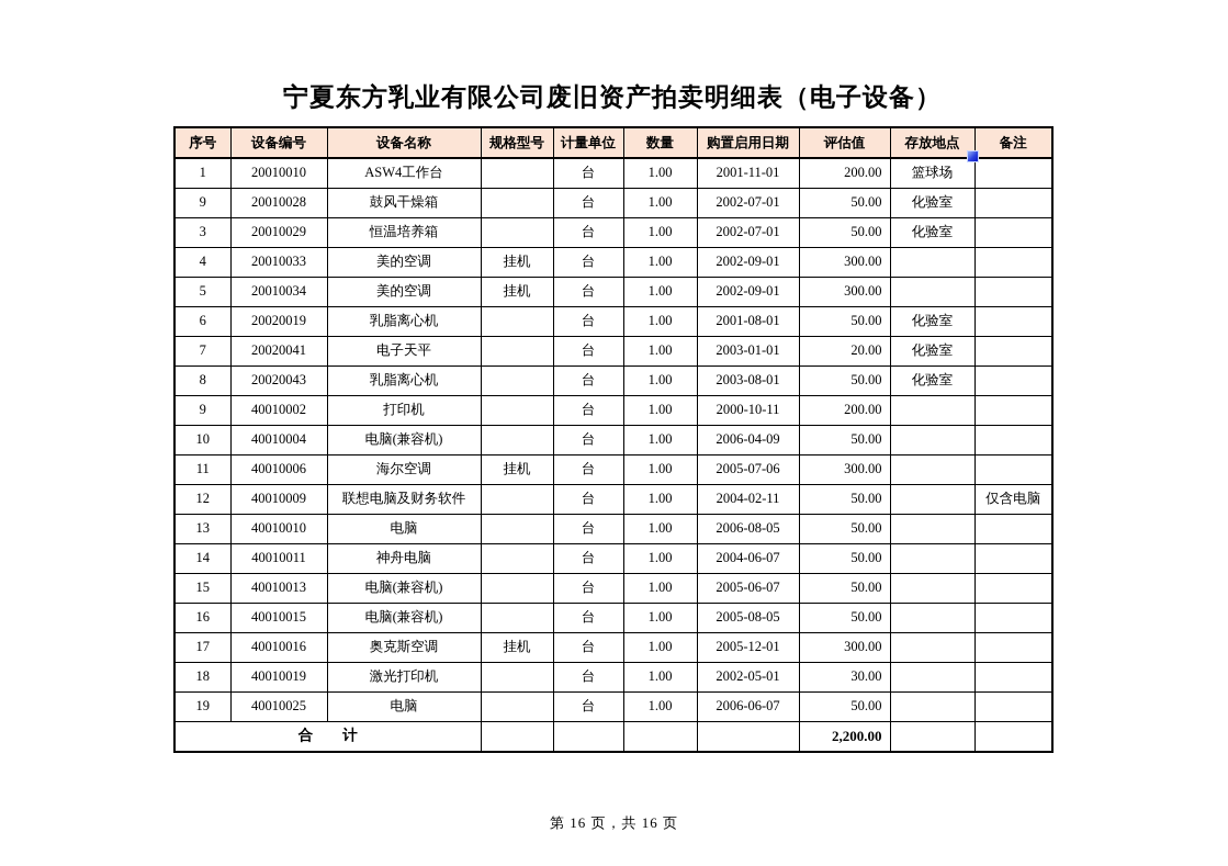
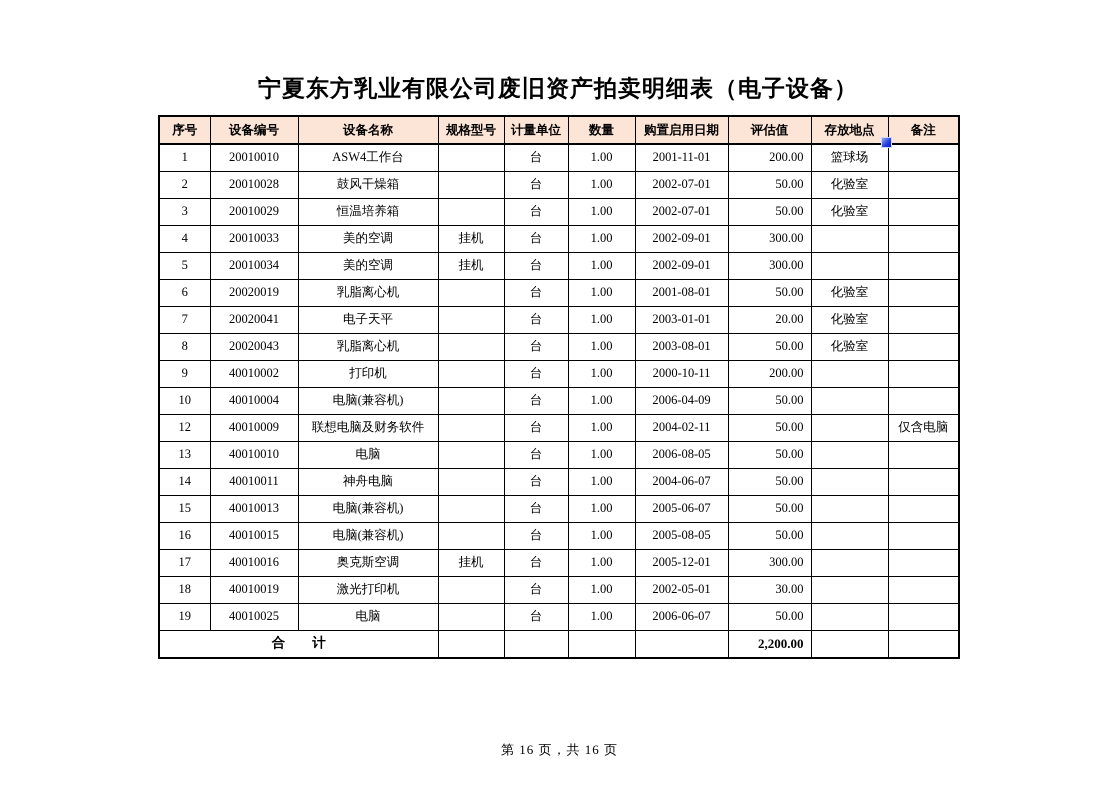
  宁夏东方乳业有限公司废旧资产拍卖明细表（电子设备）
  序号	设备编号	设备名称	规格型号	计量单位	数量	购置启用日期	评估值	存放地点	备注
  1	20010010	ASW4工作台		台	1.00	2001-11-01	200.00	篮球场
- 9	20010028	鼓风干燥箱		台	1.00	2002-07-01	50.00	化验室
+ 2	20010028	鼓风干燥箱		台	1.00	2002-07-01	50.00	化验室
  3	20010029	恒温培养箱		台	1.00	2002-07-01	50.00	化验室
  4	20010033	美的空调	挂机	台	1.00	2002-09-01	300.00
  5	20010034	美的空调	挂机	台	1.00	2002-09-01	300.00
  6	20020019	乳脂离心机		台	1.00	2001-08-01	50.00	化验室
  7	20020041	电子天平		台	1.00	2003-01-01	20.00	化验室
  8	20020043	乳脂离心机		台	1.00	2003-08-01	50.00	化验室
  9	40010002	打印机		台	1.00	2000-10-11	200.00
  10	40010004	电脑(兼容机)		台	1.00	2006-04-09	50.00
- 11	40010006	海尔空调	挂机	台	1.00	2005-07-06	300.00
  12	40010009	联想电脑及财务软件		台	1.00	2004-02-11	50.00		仅含电脑
  13	40010010	电脑		台	1.00	2006-08-05	50.00
  14	40010011	神舟电脑		台	1.00	2004-06-07	50.00
  15	40010013	电脑(兼容机)		台	1.00	2005-06-07	50.00
  16	40010015	电脑(兼容机)		台	1.00	2005-08-05	50.00
  17	40010016	奥克斯空调	挂机	台	1.00	2005-12-01	300.00
  18	40010019	激光打印机		台	1.00	2002-05-01	30.00
  19	40010025	电脑		台	1.00	2006-06-07	50.00
  合 计					2,200.00
  第 16 页，共 16 页
